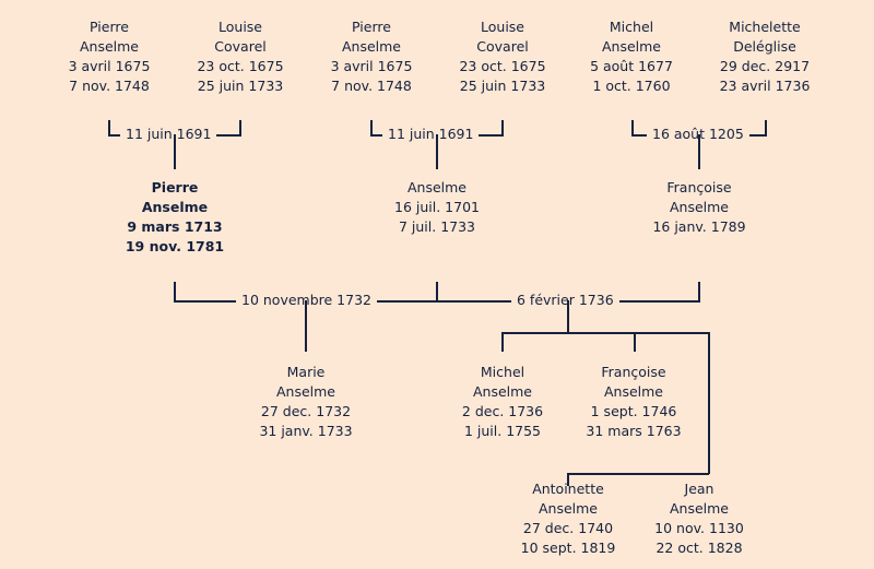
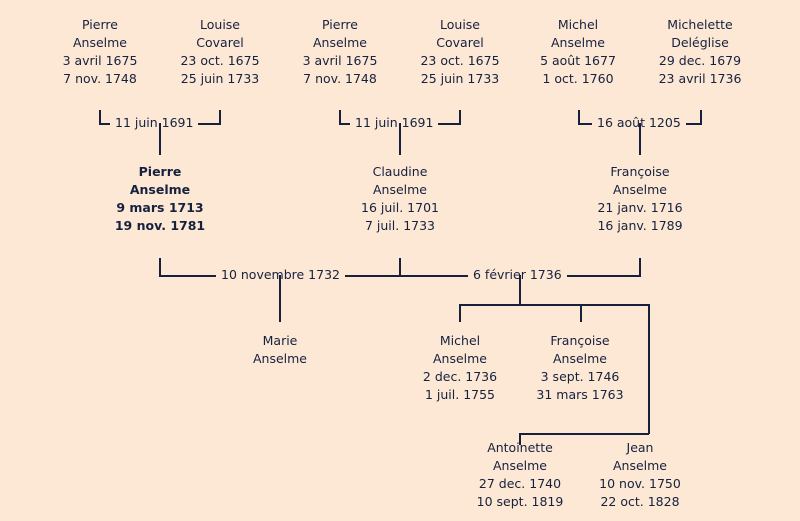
  Pierre
  Anselme
  3 avril 1675
  7 nov. 1748
  Louise
  Covarel
  23 oct. 1675
  25 juin 1733
  Pierre
  Anselme
  3 avril 1675
  7 nov. 1748
  Louise
  Covarel
  23 oct. 1675
  25 juin 1733
  Michel
  Anselme
  5 août 1677
  1 oct. 1760
  Michelette
  Deléglise
- 29 dec. 2917
+ 29 dec. 1679
  23 avril 1736
  11 juin 1691
  11 juin 1691
  16 août 1205
  Pierre
  Anselme
  9 mars 1713
  19 nov. 1781
+ Claudine
  Anselme
  16 juil. 1701
  7 juil. 1733
  Françoise
  Anselme
+ 21 janv. 1716
  16 janv. 1789
  10 novembre 1732
  6 février 1736
  Marie
  Anselme
- 27 dec. 1732
- 31 janv. 1733
  Michel
  Anselme
  2 dec. 1736
  1 juil. 1755
  Françoise
  Anselme
- 1 sept. 1746
+ 3 sept. 1746
  31 mars 1763
  Antoinette
  Anselme
  27 dec. 1740
  10 sept. 1819
  Jean
  Anselme
- 10 nov. 1130
+ 10 nov. 1750
  22 oct. 1828
